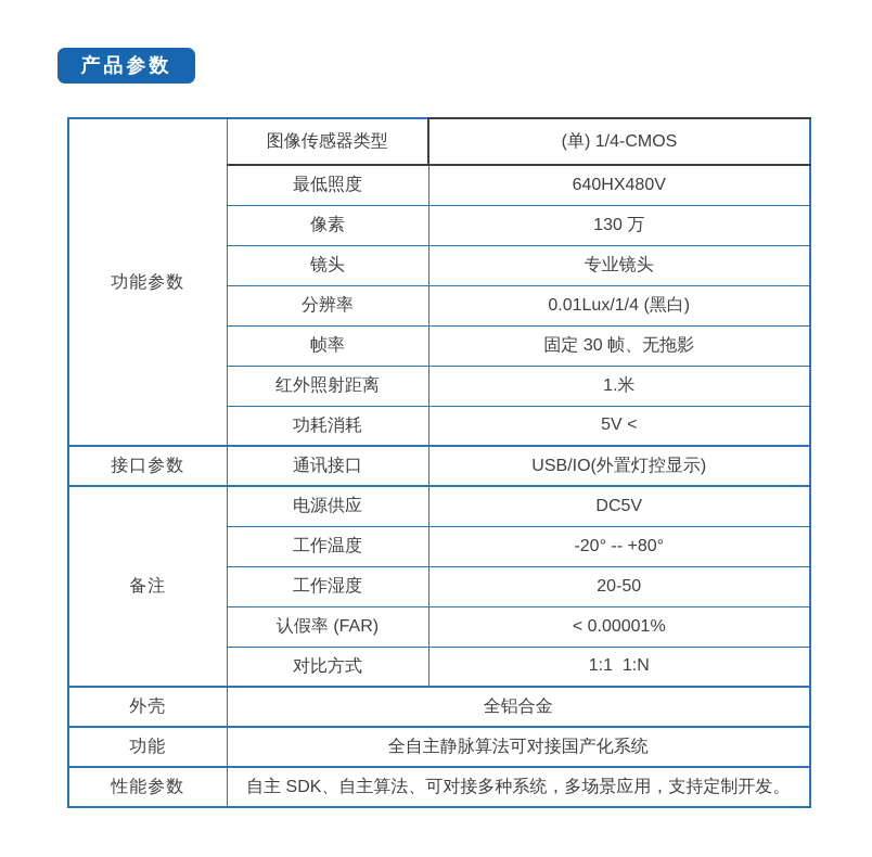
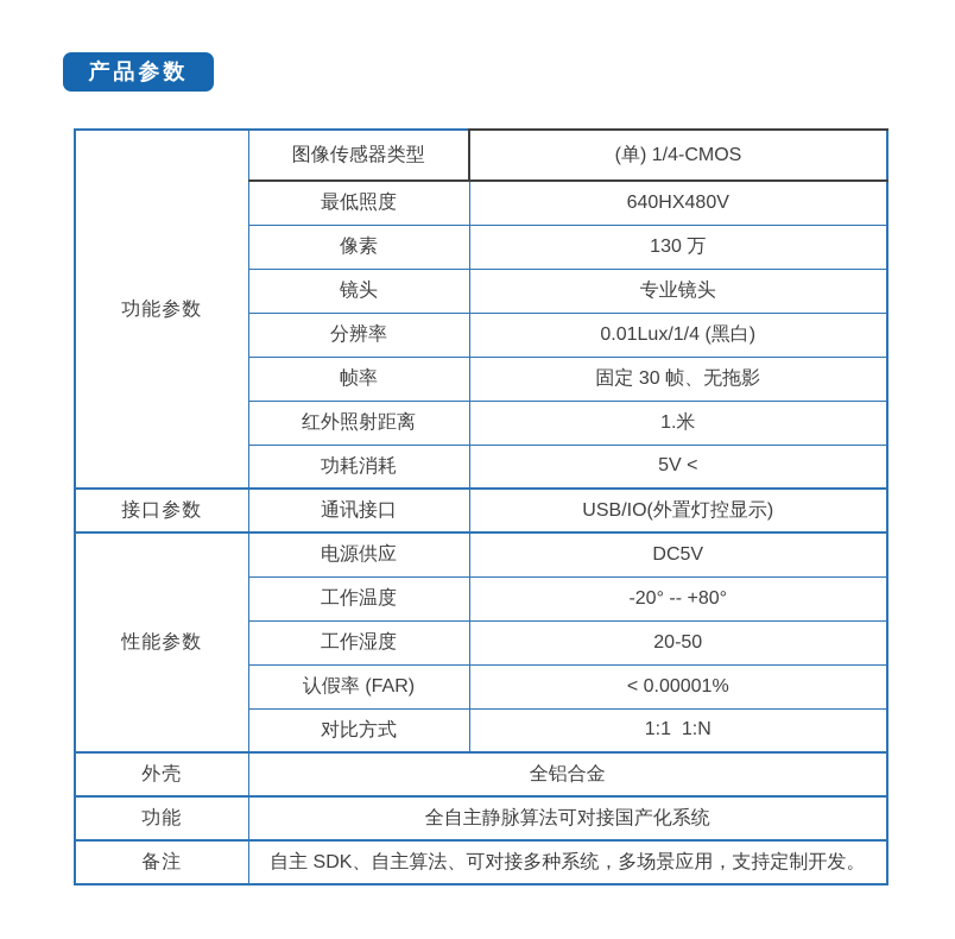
  产品参数
  功能参数	图像传感器类型	(单) 1/4-CMOS
  最低照度	640HX480V
  像素	130 万
  镜头	专业镜头
  分辨率	0.01Lux/1/4 (黑白)
  帧率	固定 30 帧、无拖影
  红外照射距离	1.米
  功耗消耗	5V <
  接口参数	通讯接口	USB/IO(外置灯控显示)
- 备注	电源供应	DC5V
+ 性能参数	电源供应	DC5V
  工作温度	-20° -- +80°
  工作湿度	20-50
  认假率 (FAR)	< 0.00001%
  对比方式	1:1 1:N
  外壳	全铝合金
  功能	全自主静脉算法可对接国产化系统
- 性能参数	自主 SDK、自主算法、可对接多种系统，多场景应用，支持定制开发。
+ 备注	自主 SDK、自主算法、可对接多种系统，多场景应用，支持定制开发。
